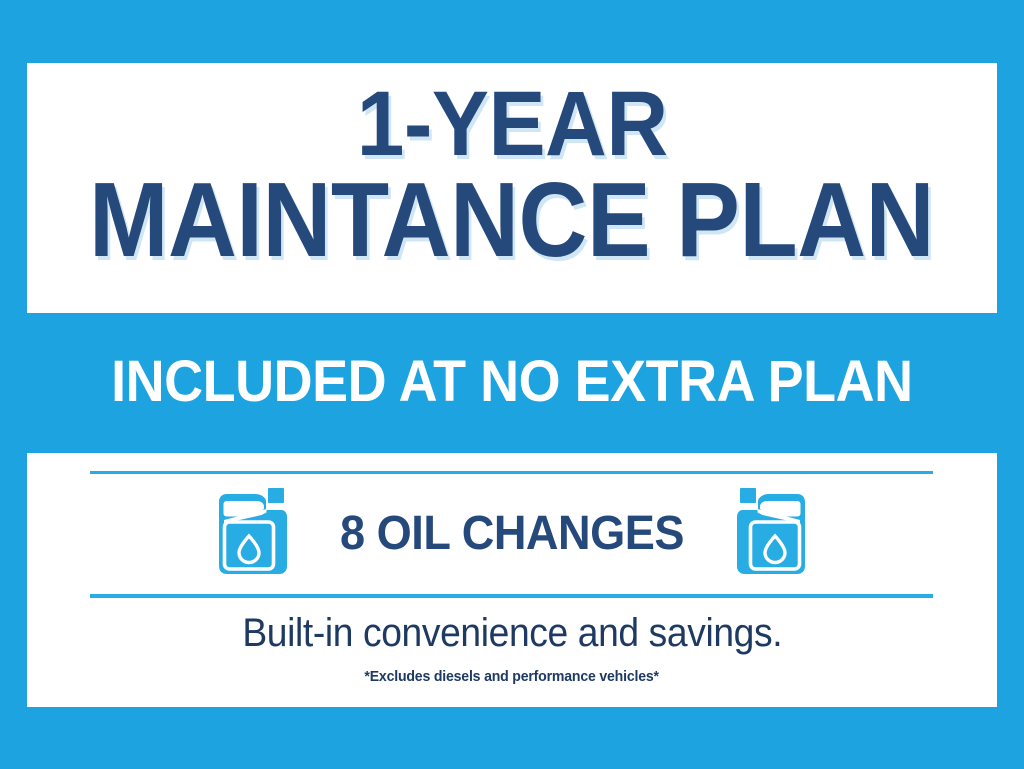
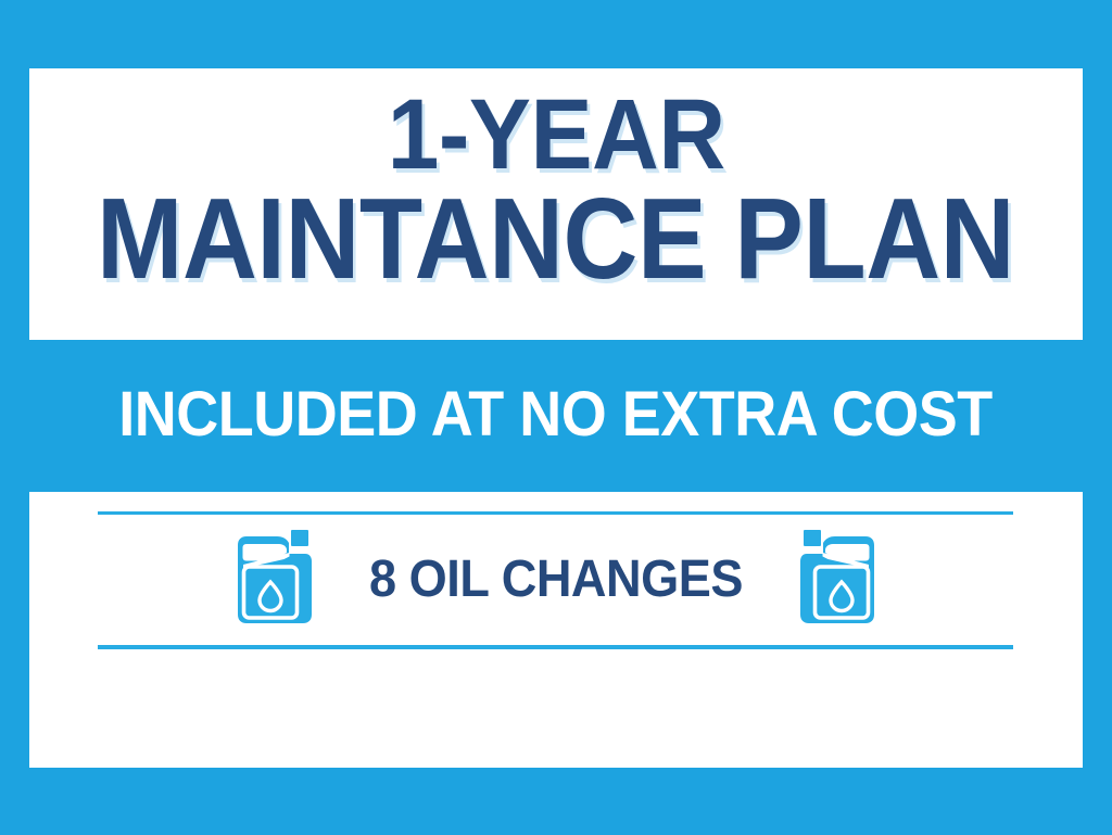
  1-YEAR
  MAINTANCE PLAN
- INCLUDED AT NO EXTRA PLAN
+ INCLUDED AT NO EXTRA COST
  8 OIL CHANGES
- Built-in convenience and savings.
- *Excludes diesels and performance vehicles*
